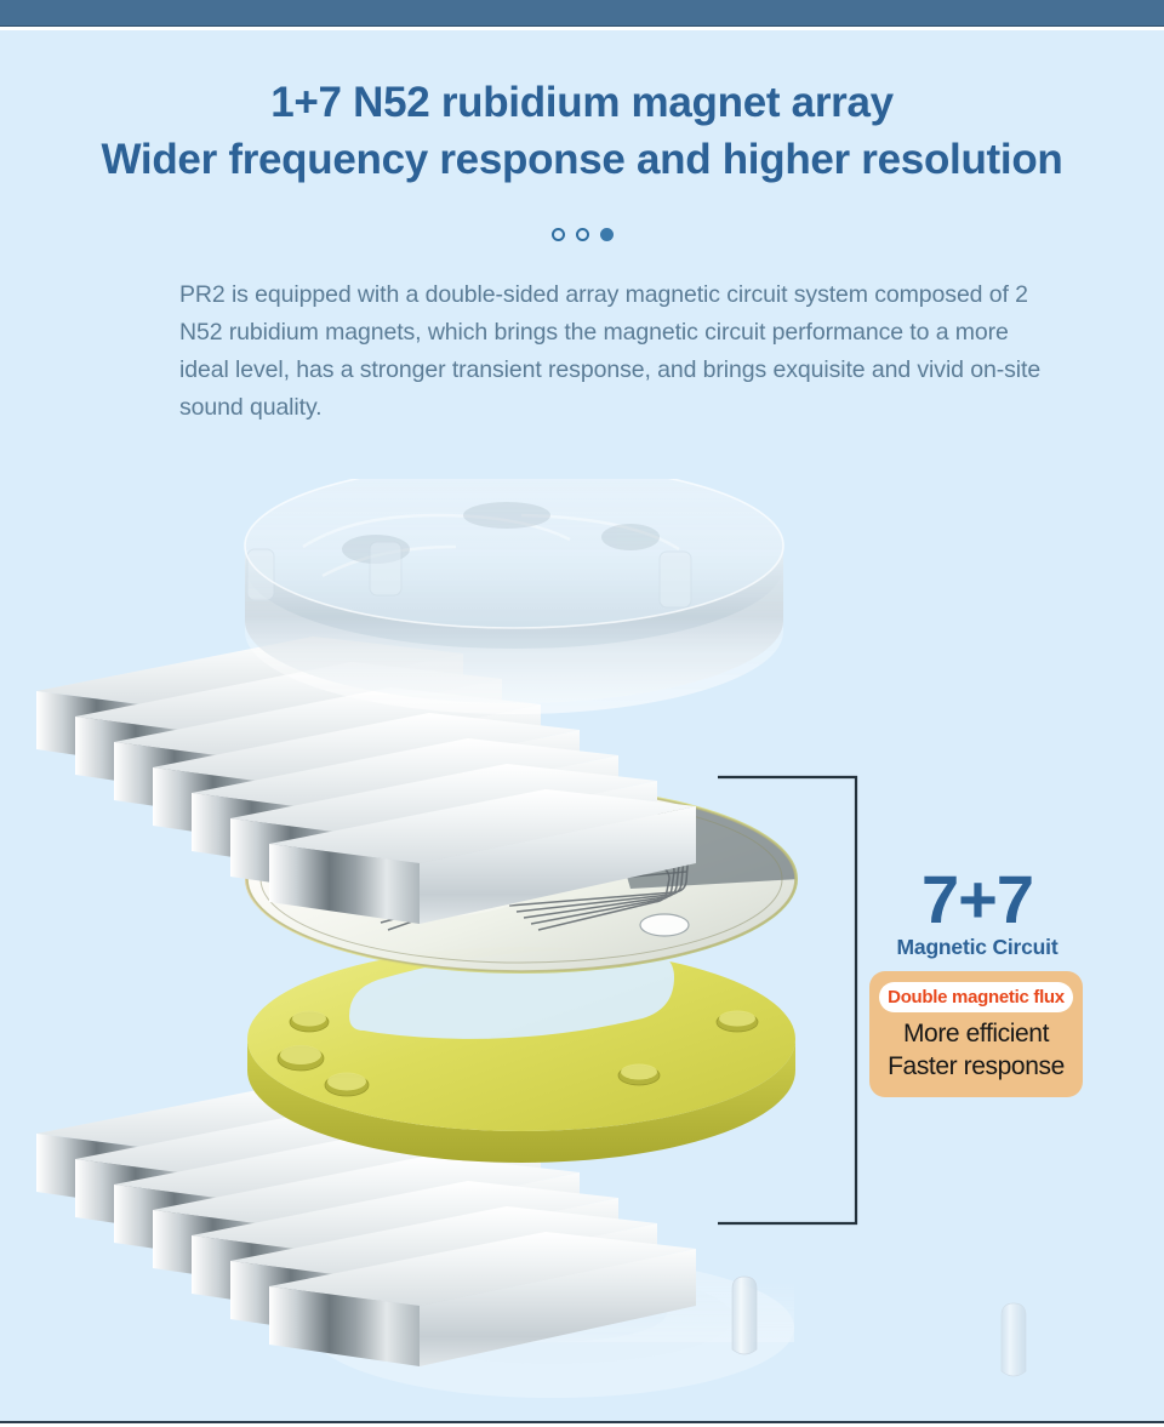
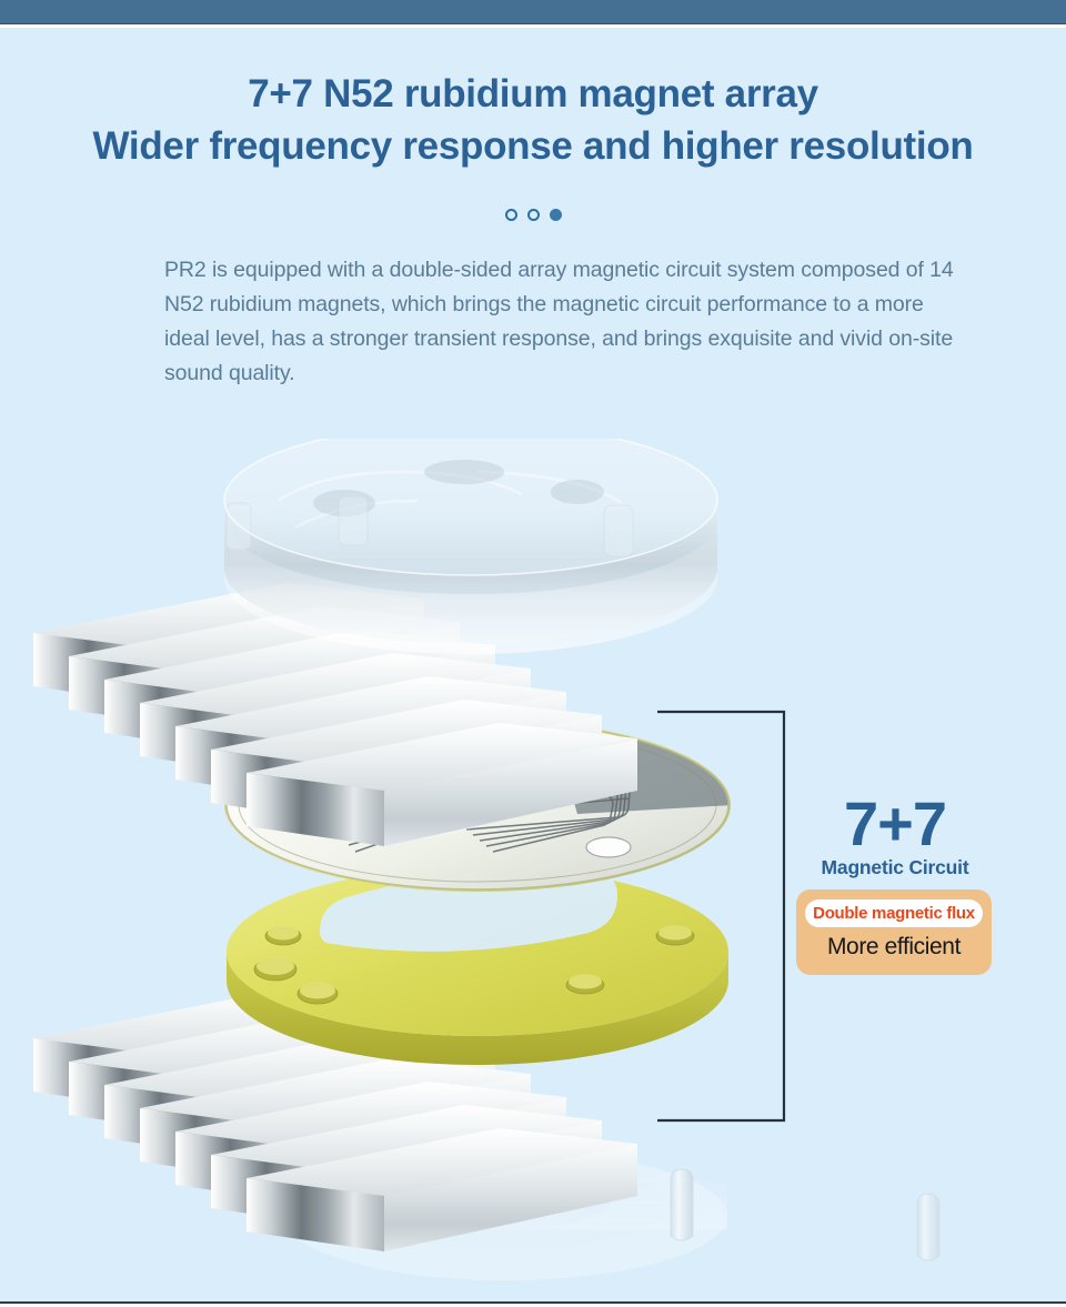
- 1+7 N52 rubidium magnet array
+ 7+7 N52 rubidium magnet array
  Wider frequency response and higher resolution
- PR2 is equipped with a double-sided array magnetic circuit system composed of 2 N52 rubidium magnets, which brings the magnetic circuit performance to a more ideal level, has a stronger transient response, and brings exquisite and vivid on-site sound quality.
+ PR2 is equipped with a double-sided array magnetic circuit system composed of 14 N52 rubidium magnets, which brings the magnetic circuit performance to a more ideal level, has a stronger transient response, and brings exquisite and vivid on-site sound quality.
  7+7
  Magnetic Circuit
  Double magnetic flux
  More efficient
- Faster response
